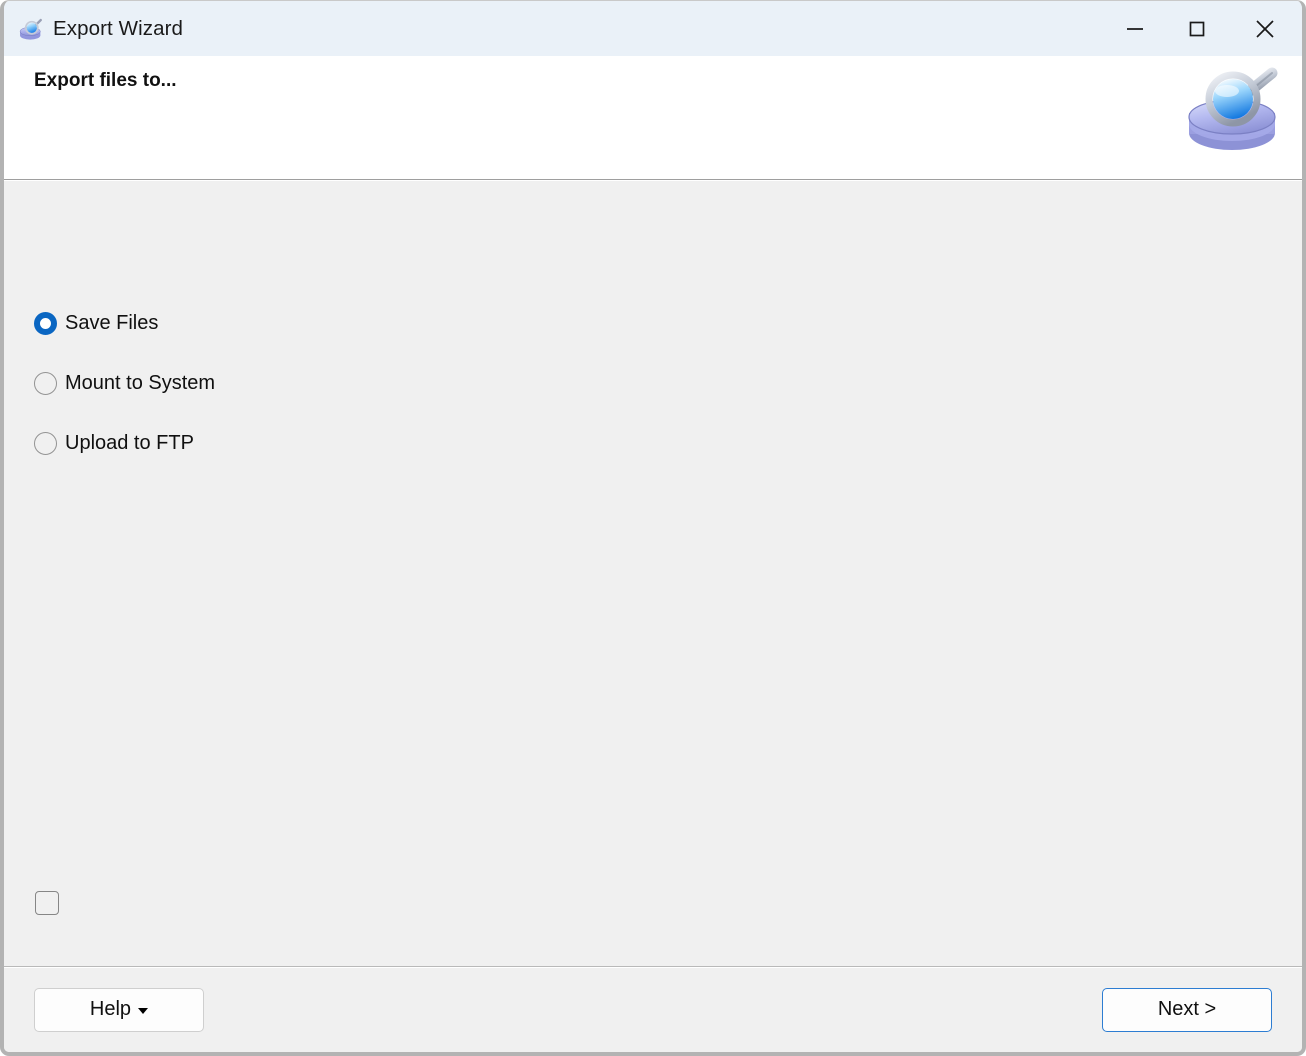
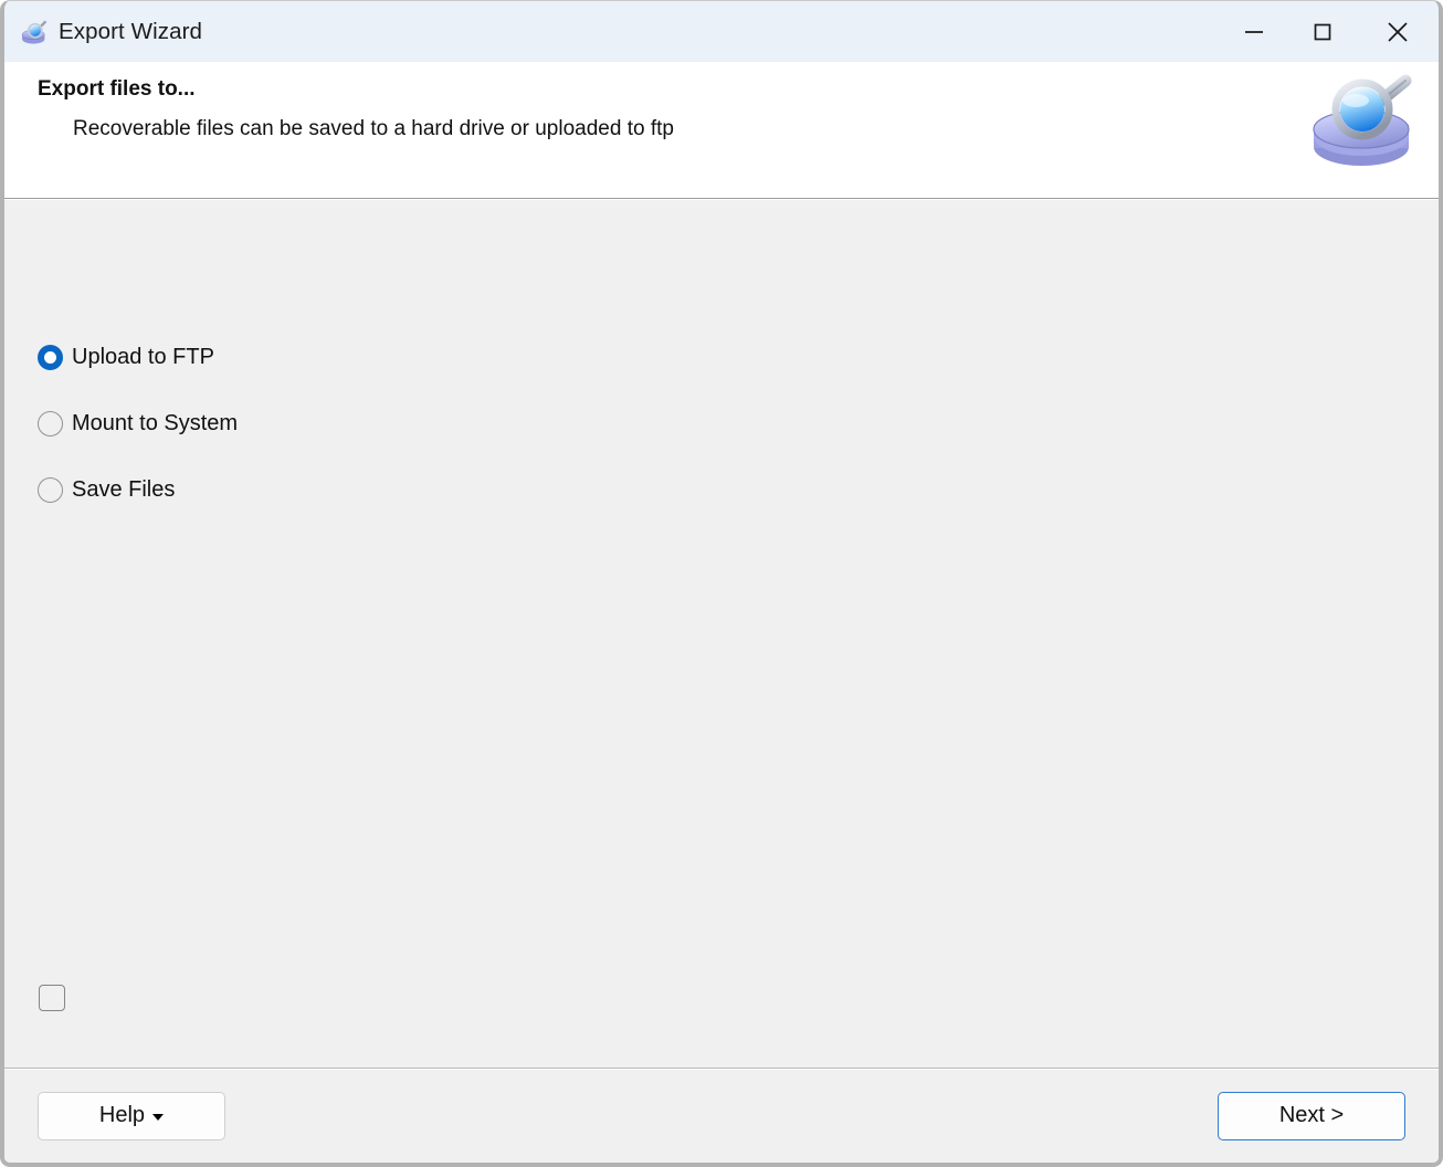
  Export Wizard
  Export files to...
+ Recoverable files can be saved to a hard drive or uploaded to ftp
- Save Files
+ Upload to FTP
  Mount to System
- Upload to FTP
+ Save Files
  Help
  Next >
